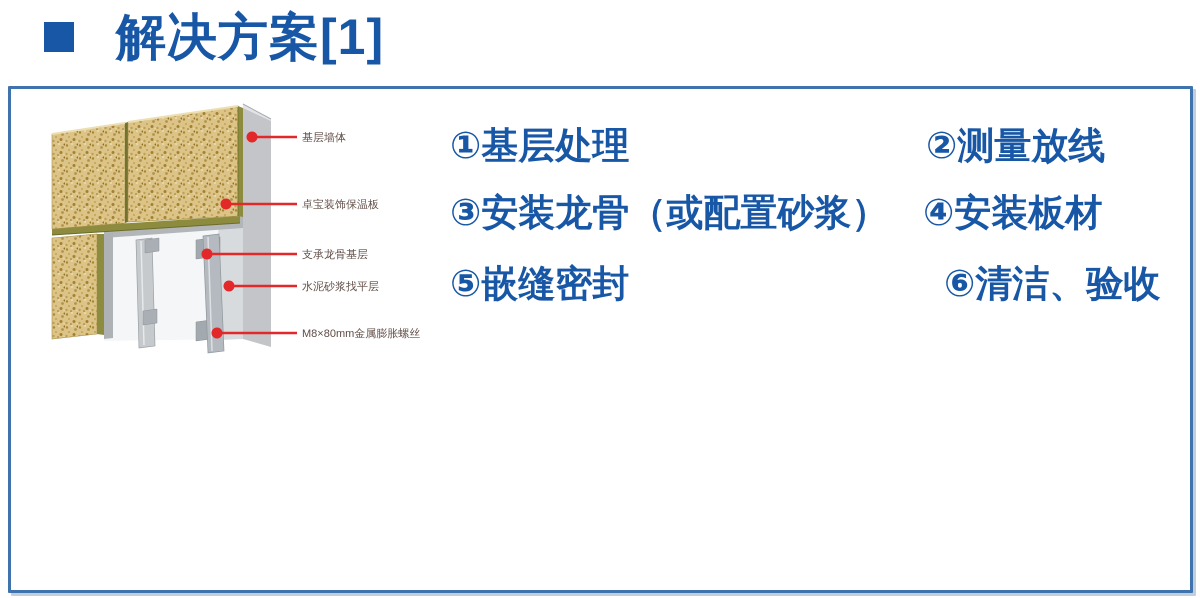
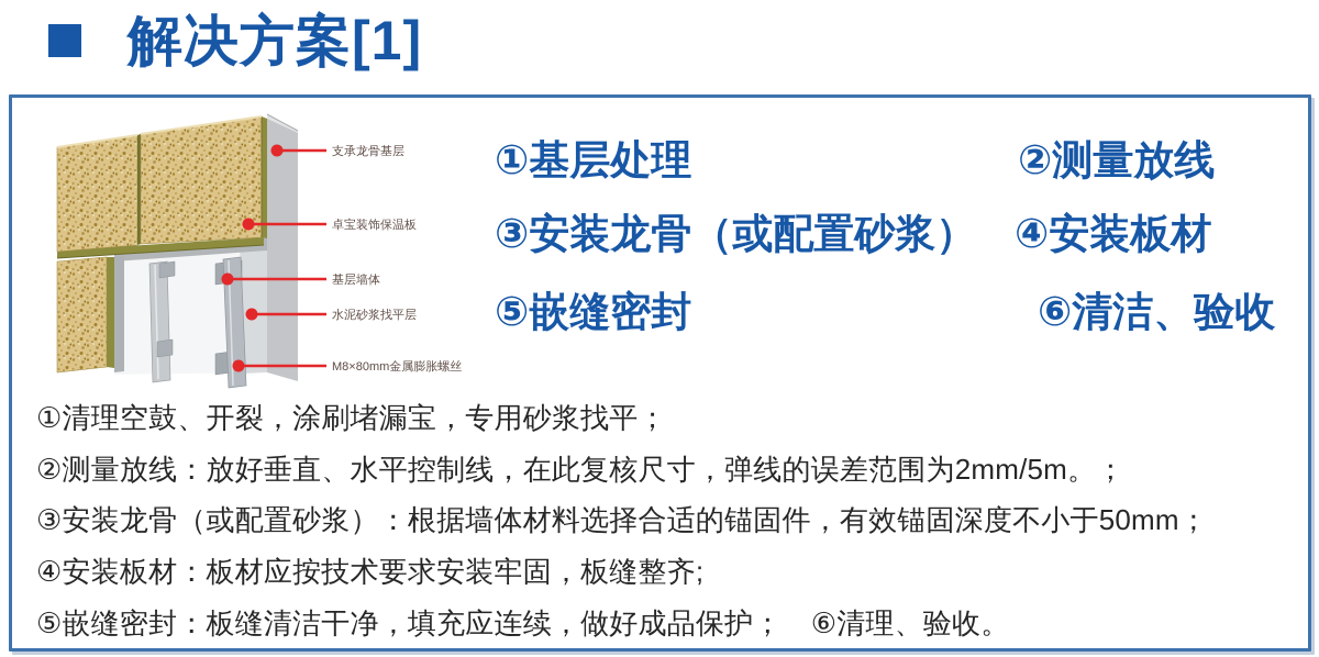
  解决方案[1]
- 基层墙体
+ 支承龙骨基层
  卓宝装饰保温板
- 支承龙骨基层
+ 基层墙体
  水泥砂浆找平层
  M8×80mm金属膨胀螺丝
  ①基层处理
  ②测量放线
  ③安装龙骨（或配置砂浆）
  ④安装板材
  ⑤嵌缝密封
  ⑥清洁、验收
+ ①清理空鼓、开裂，涂刷堵漏宝，专用砂浆找平；
+ ②测量放线：放好垂直、水平控制线，在此复核尺寸，弹线的误差范围为2mm/5m。；
+ ③安装龙骨（或配置砂浆）：根据墙体材料选择合适的锚固件，有效锚固深度不小于50mm；
+ ④安装板材：板材应按技术要求安装牢固，板缝整齐;
+ ⑤嵌缝密封：板缝清洁干净，填充应连续，做好成品保护； ⑥清理、验收。
